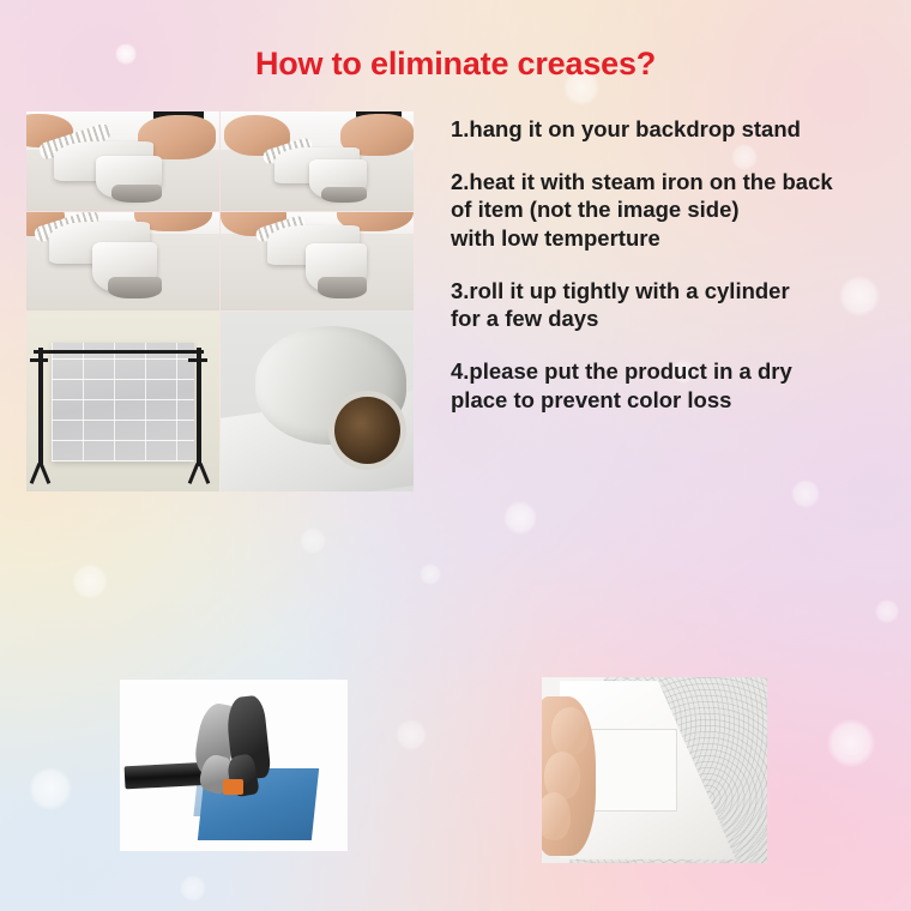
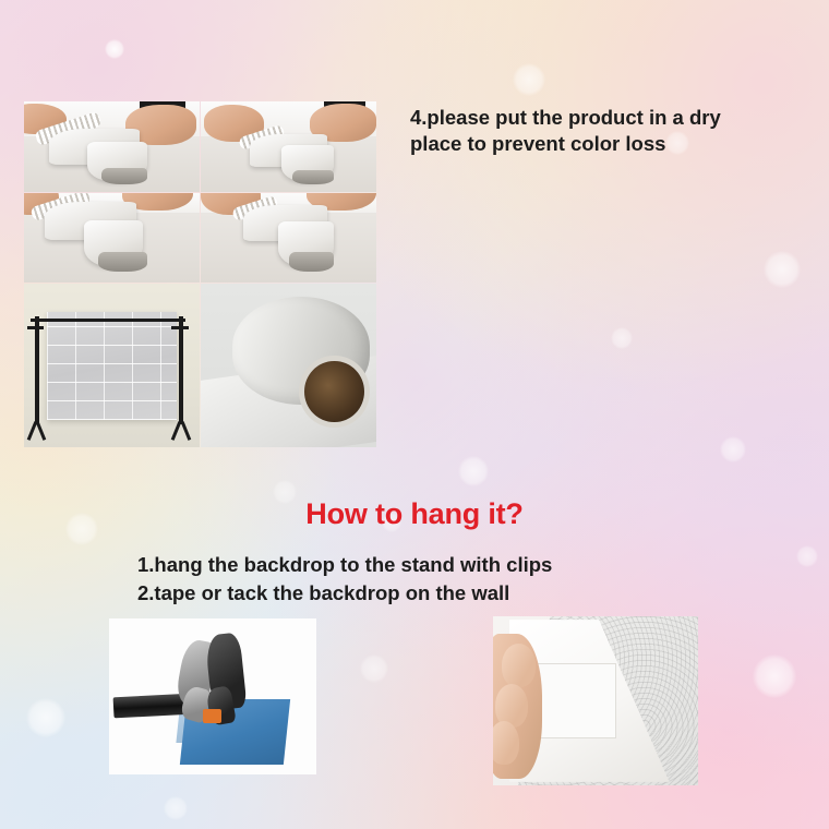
- How to eliminate creases?
- 1.hang it on your backdrop stand
- 2.heat it with steam iron on the back
- of item (not the image side)
- with low temperture
- 3.roll it up tightly with a cylinder
- for a few days
  4.please put the product in a dry
  place to prevent color loss
+ How to hang it?
+ 1.hang the backdrop to the stand with clips
+ 2.tape or tack the backdrop on the wall
